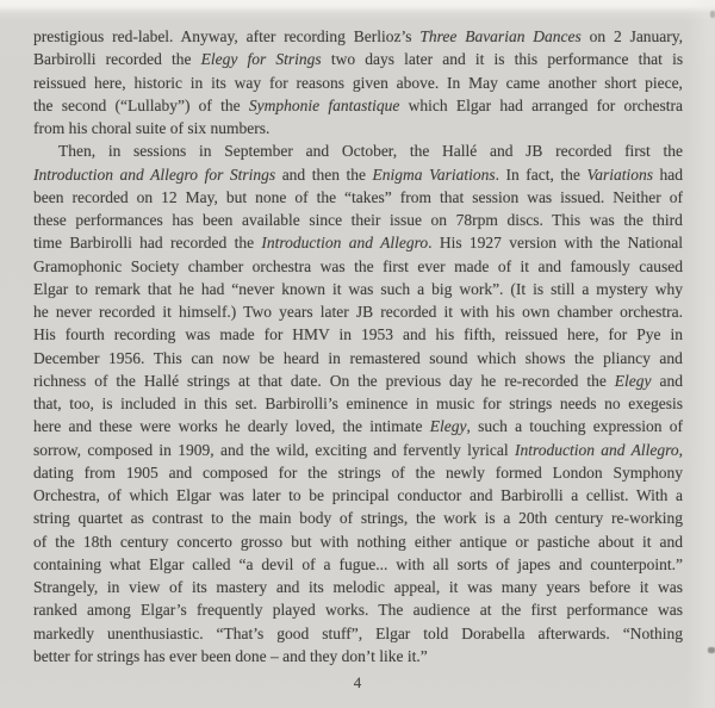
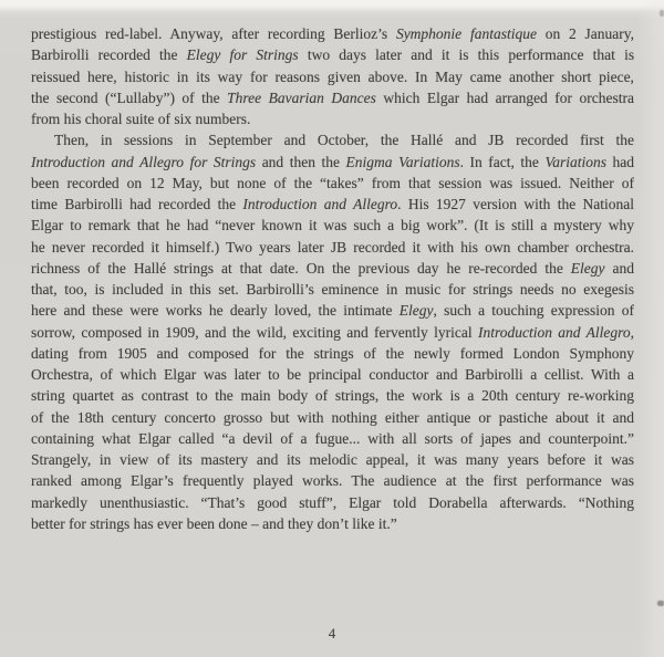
- prestigious red-label. Anyway, after recording Berlioz’s Three Bavarian Dances on 2 January,
+ prestigious red-label. Anyway, after recording Berlioz’s Symphonie fantastique on 2 January,
  Barbirolli recorded the Elegy for Strings two days later and it is this performance that is
  reissued here, historic in its way for reasons given above. In May came another short piece,
- the second (“Lullaby”) of the Symphonie fantastique which Elgar had arranged for orchestra
+ the second (“Lullaby”) of the Three Bavarian Dances which Elgar had arranged for orchestra
  from his choral suite of six numbers.
  Then, in sessions in September and October, the Hallé and JB recorded first the
  Introduction and Allegro for Strings and then the Enigma Variations. In fact, the Variations had
  been recorded on 12 May, but none of the “takes” from that session was issued. Neither of
- these performances has been available since their issue on 78rpm discs. This was the third
  time Barbirolli had recorded the Introduction and Allegro. His 1927 version with the National
- Gramophonic Society chamber orchestra was the first ever made of it and famously caused
  Elgar to remark that he had “never known it was such a big work”. (It is still a mystery why
  he never recorded it himself.) Two years later JB recorded it with his own chamber orchestra.
- His fourth recording was made for HMV in 1953 and his fifth, reissued here, for Pye in
- December 1956. This can now be heard in remastered sound which shows the pliancy and
  richness of the Hallé strings at that date. On the previous day he re-recorded the Elegy and
  that, too, is included in this set. Barbirolli’s eminence in music for strings needs no exegesis
  here and these were works he dearly loved, the intimate Elegy, such a touching expression of
  sorrow, composed in 1909, and the wild, exciting and fervently lyrical Introduction and Allegro,
  dating from 1905 and composed for the strings of the newly formed London Symphony
  Orchestra, of which Elgar was later to be principal conductor and Barbirolli a cellist. With a
  string quartet as contrast to the main body of strings, the work is a 20th century re-working
  of the 18th century concerto grosso but with nothing either antique or pastiche about it and
  containing what Elgar called “a devil of a fugue... with all sorts of japes and counterpoint.”
  Strangely, in view of its mastery and its melodic appeal, it was many years before it was
  ranked among Elgar’s frequently played works. The audience at the first performance was
  markedly unenthusiastic. “That’s good stuff”, Elgar told Dorabella afterwards. “Nothing
  better for strings has ever been done – and they don’t like it.”
  4
